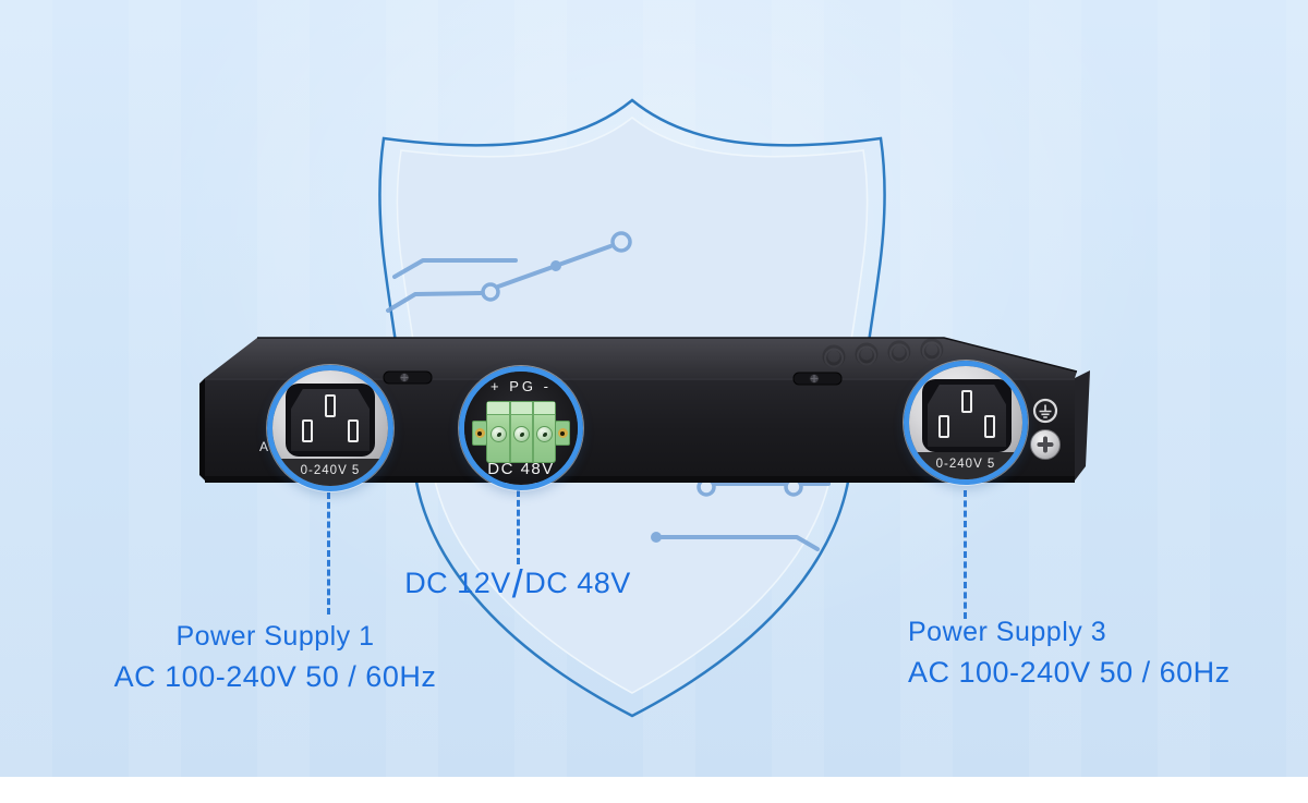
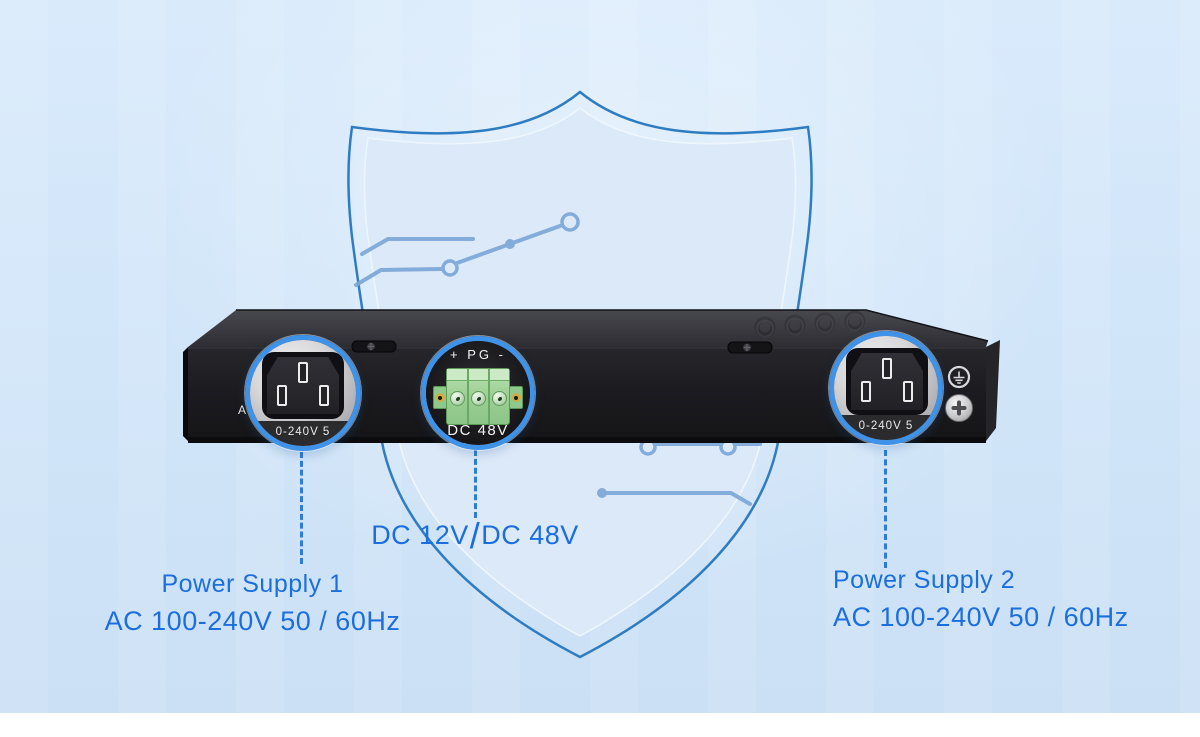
  A
  0-240V 5
  + PG -
  DC 48V
  0-240V 5
  DC 12V/DC 48V
  Power Supply 1
  AC 100-240V 50 / 60Hz
- Power Supply 3
+ Power Supply 2
  AC 100-240V 50 / 60Hz
